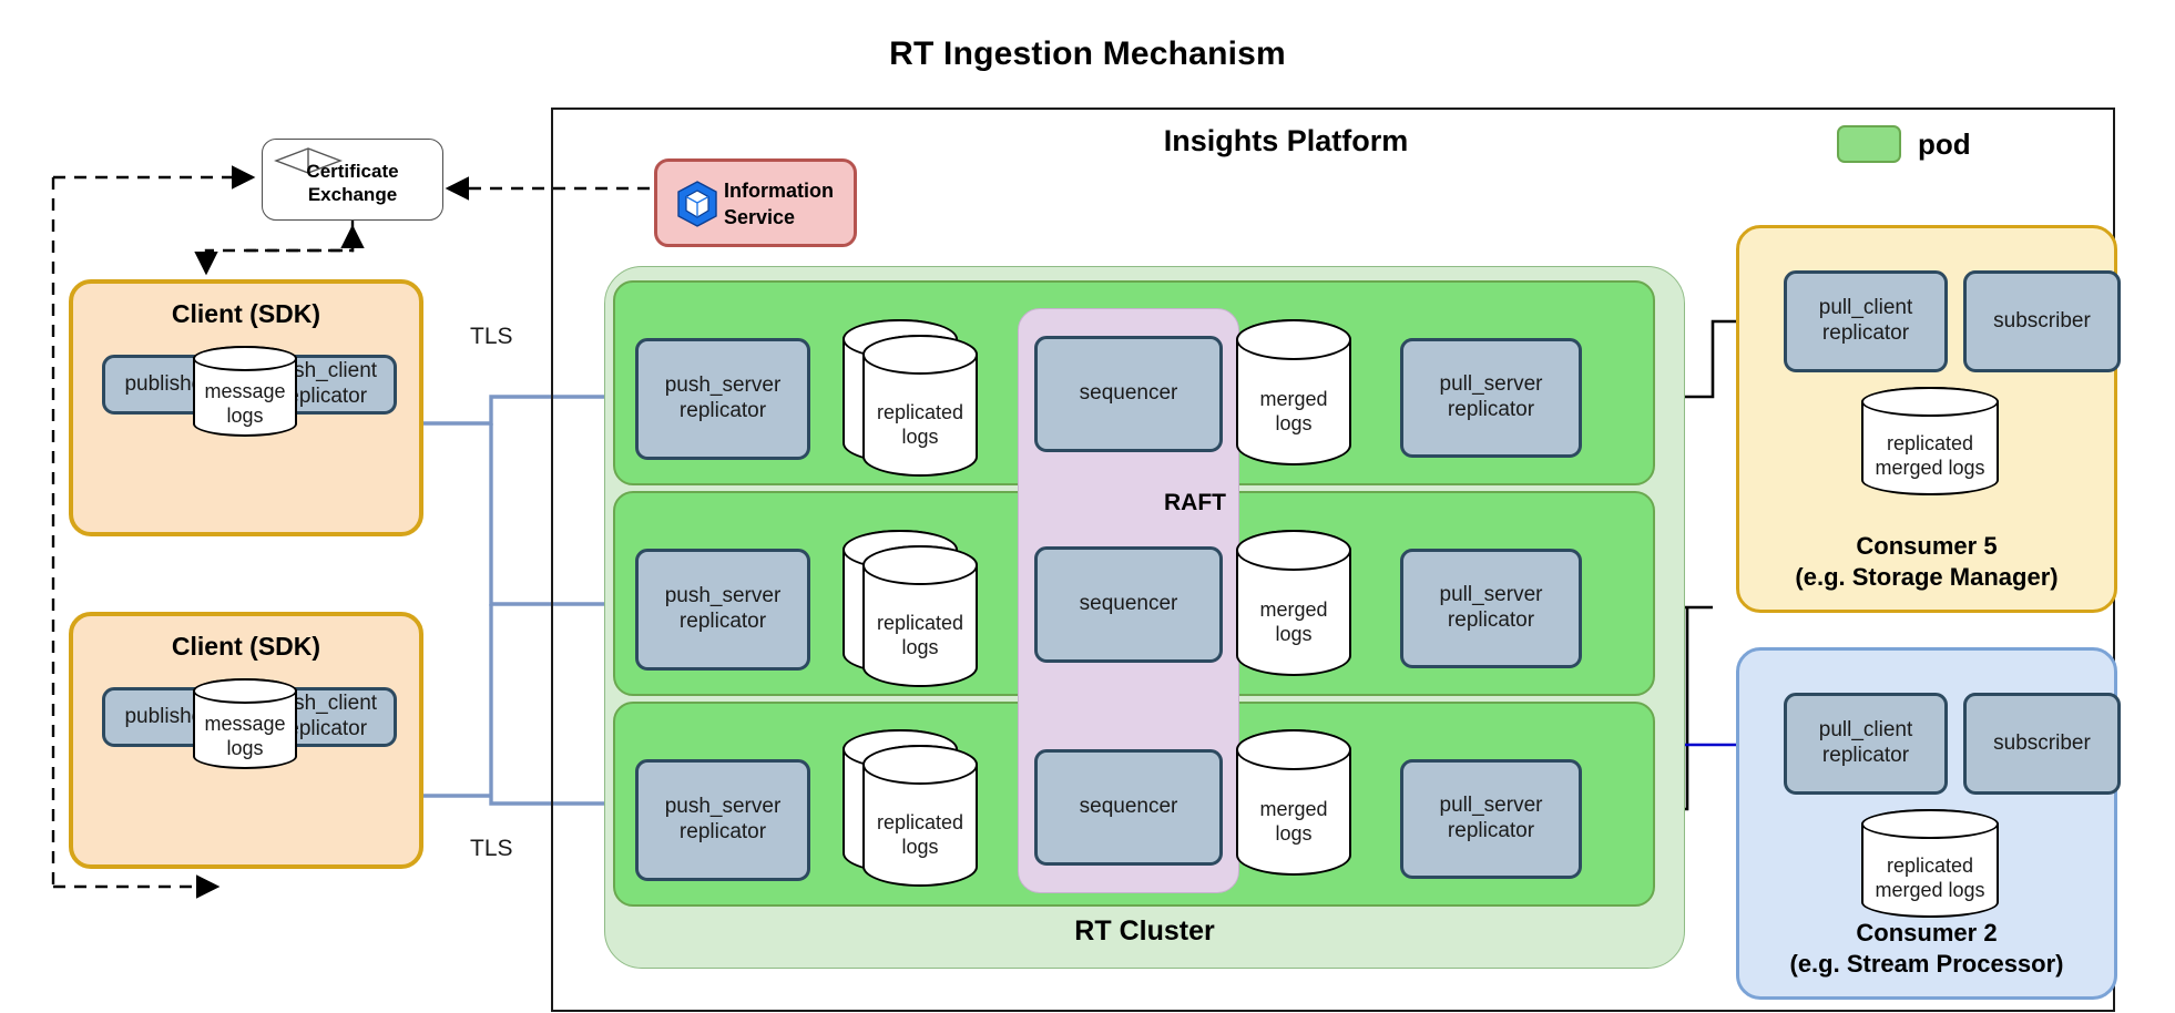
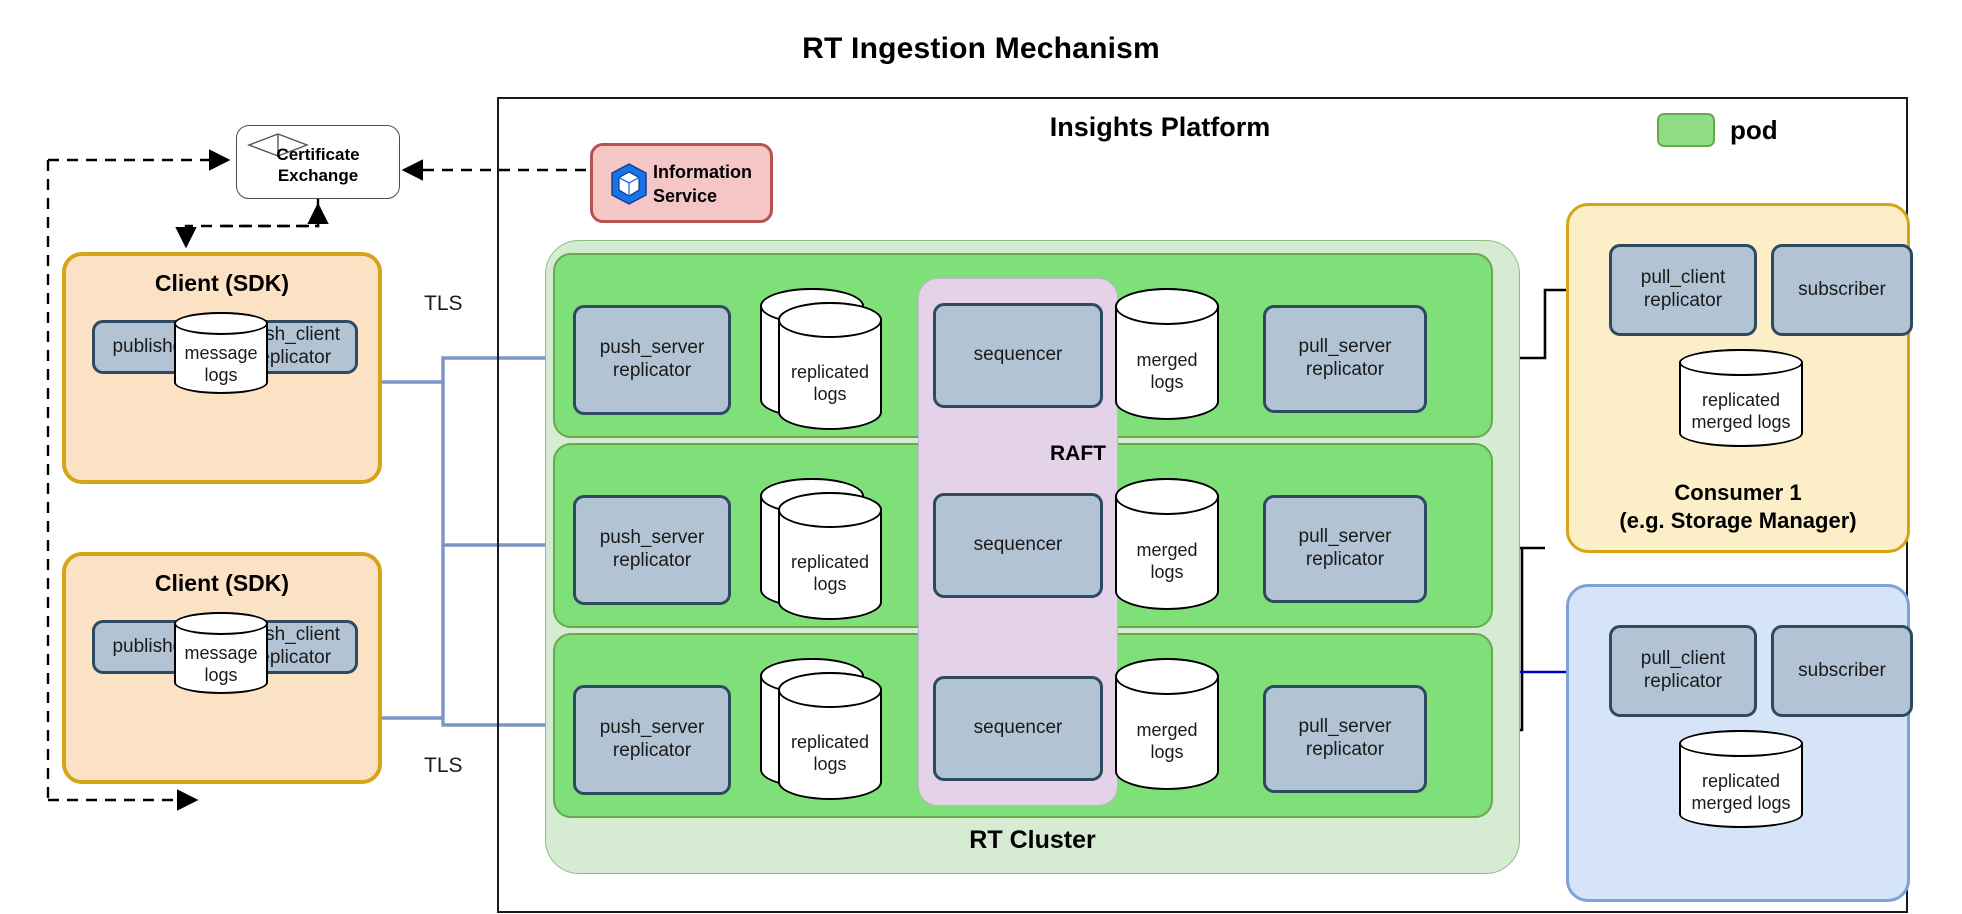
  RT Ingestion Mechanism
  Insights Platform
  pod
  Certificate
  Exchange
  Information
  Service
  Client (SDK)
  publish
  sh_client
  plicator
  message
  logs
  TLS
  Client (SDK)
  publish
  sh_client
  plicator
  message
  logs
  TLS
  RT Cluster
  push_server
  replicator
  replicated
  logs
  push_server
  replicator
  replicated
  logs
  push_server
  replicator
  replicated
  logs
  sequencer
  sequencer
  sequencer
  RAFT
  merged
  logs
  pull_server
  replicator
  merged
  logs
  pull_server
  replicator
  merged
  logs
  pull_server
  replicator
  pull_client
  replicator
  subscriber
  replicated
  merged logs
- Consumer 5
+ Consumer 1
  (e.g. Storage Manager)
  pull_client
  replicator
  subscriber
  replicated
  merged logs
- Consumer 2
- (e.g. Stream Processor)
